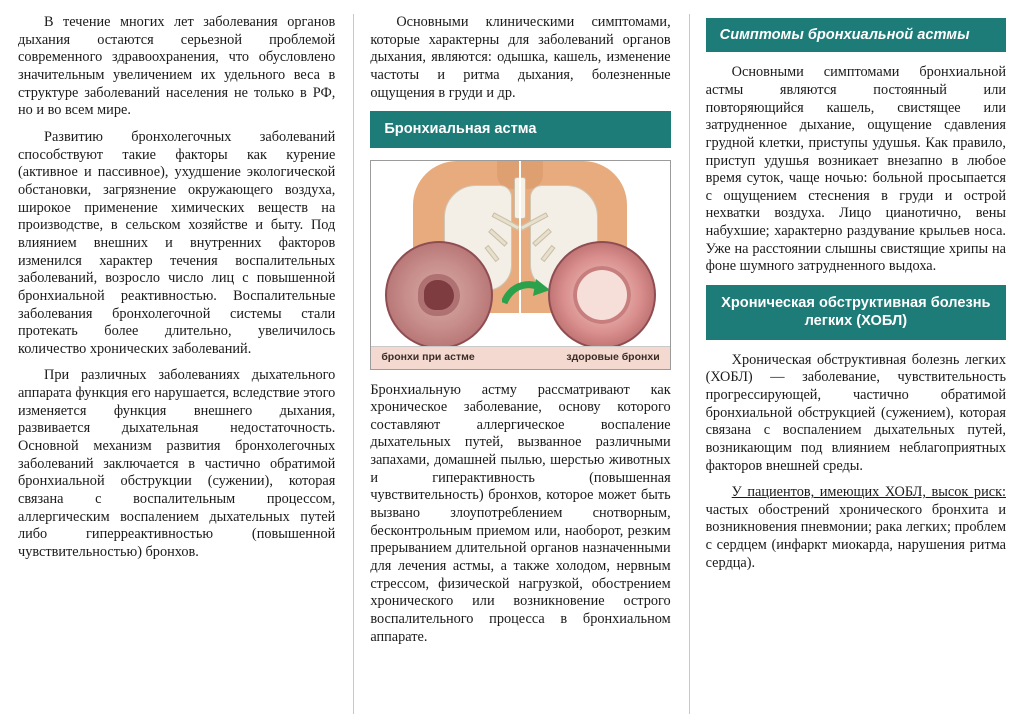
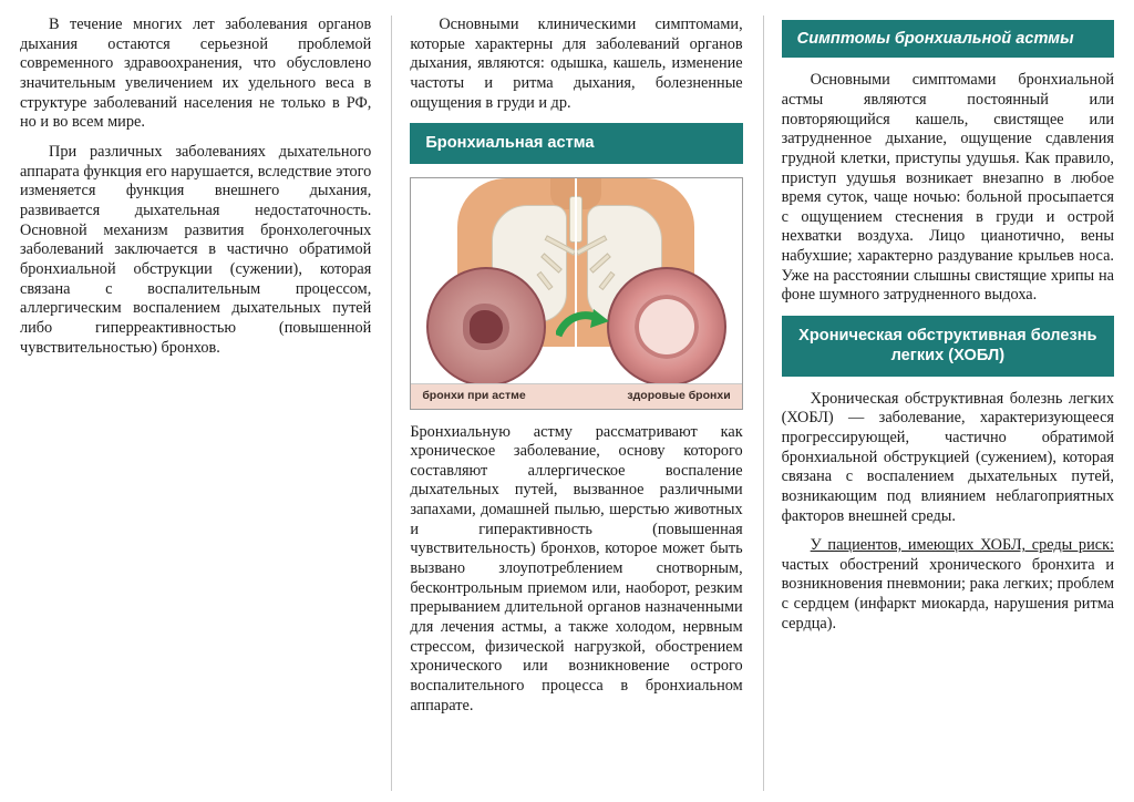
  В течение многих лет заболевания органов дыхания остаются серьезной проблемой современного здравоохранения, что обусловлено значительным увеличением их удельного веса в структуре заболеваний населения не только в РФ, но и во всем мире.
- Развитию бронхолегочных заболеваний способствуют такие факторы как курение (активное и пассивное), ухудшение экологической обстановки, загрязнение окружающего воздуха, широкое применение химических веществ на производстве, в сельском хозяйстве и быту. Под влиянием внешних и внутренних факторов изменился характер течения воспалительных заболеваний, возросло число лиц с повышенной бронхиальной реактивностью. Воспалительные заболевания бронхолегочной системы стали протекать более длительно, увеличилось количество хронических заболеваний.
  При различных заболеваниях дыхательного аппарата функция его нарушается, вследствие этого изменяется функция внешнего дыхания, развивается дыхательная недостаточность. Основной механизм развития бронхолегочных заболеваний заключается в частично обратимой бронхиальной обструкции (сужении), которая связана с воспалительным процессом, аллергическим воспалением дыхательных путей либо гиперреактивностью (повышенной чувствительностью) бронхов.
  Основными клиническими симптомами, которые характерны для заболеваний органов дыхания, являются: одышка, кашель, изменение частоты и ритма дыхания, болезненные ощущения в груди и др.
  Бронхиальная астма
  бронхи при астме
  здоровые бронхи
  Бронхиальную астму рассматривают как хроническое заболевание, основу которого составляют аллергическое воспаление дыхательных путей, вызванное различными запахами, домашней пылью, шерстью животных и гиперактивность (повышенная чувствительность) бронхов, которое может быть вызвано злоупотреблением снотворным, бесконтрольным приемом или, наоборот, резким прерыванием длительной органов назначенными для лечения астмы, а также холодом, нервным стрессом, физической нагрузкой, обострением хронического или возникновение острого воспалительного процесса в бронхиальном аппарате.
  Симптомы бронхиальной астмы
  Основными симптомами бронхиальной астмы являются постоянный или повторяющийся кашель, свистящее или затрудненное дыхание, ощущение сдавления грудной клетки, приступы удушья. Как правило, приступ удушья возникает внезапно в любое время суток, чаще ночью: больной просыпается с ощущением стеснения в груди и острой нехватки воздуха. Лицо цианотично, вены набухшие; характерно раздувание крыльев носа. Уже на расстоянии слышны свистящие хрипы на фоне шумного затрудненного выдоха.
  Хроническая обструктивная болезнь легких (ХОБЛ)
- Хроническая обструктивная болезнь легких (ХОБЛ) — заболевание, чувствительность прогрессирующей, частично обратимой бронхиальной обструкцией (сужением), которая связана с воспалением дыхательных путей, возникающим под влиянием неблагоприятных факторов внешней среды.
+ Хроническая обструктивная болезнь легких (ХОБЛ) — заболевание, характеризующееся прогрессирующей, частично обратимой бронхиальной обструкцией (сужением), которая связана с воспалением дыхательных путей, возникающим под влиянием неблагоприятных факторов внешней среды.
- У пациентов, имеющих ХОБЛ, высок риск: частых обострений хронического бронхита и возникновения пневмонии; рака легких; проблем с сердцем (инфаркт миокарда, нарушения ритма сердца).
+ У пациентов, имеющих ХОБЛ, среды риск: частых обострений хронического бронхита и возникновения пневмонии; рака легких; проблем с сердцем (инфаркт миокарда, нарушения ритма сердца).
